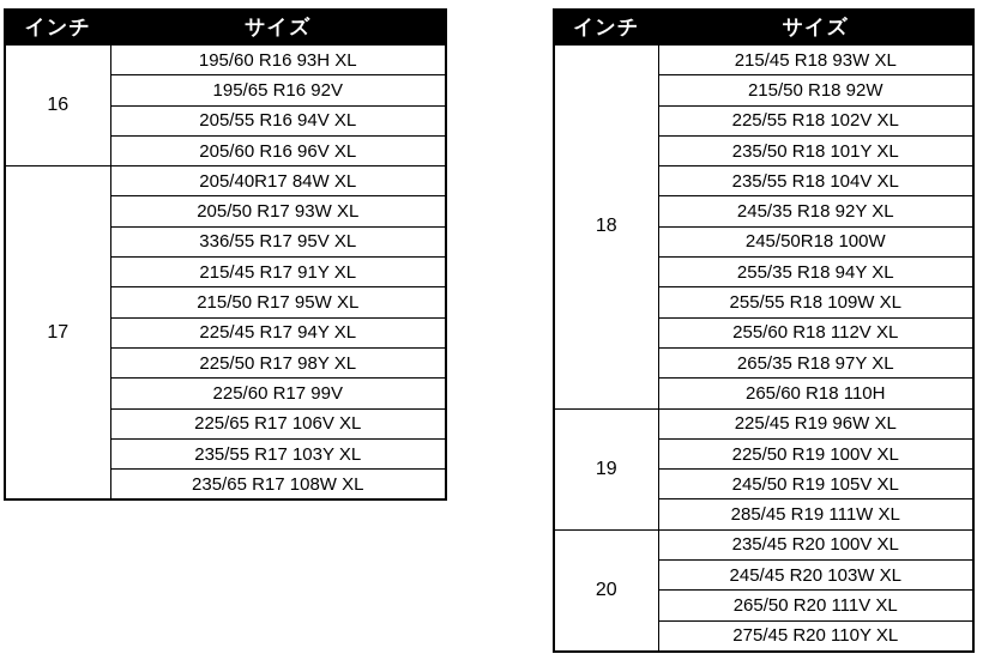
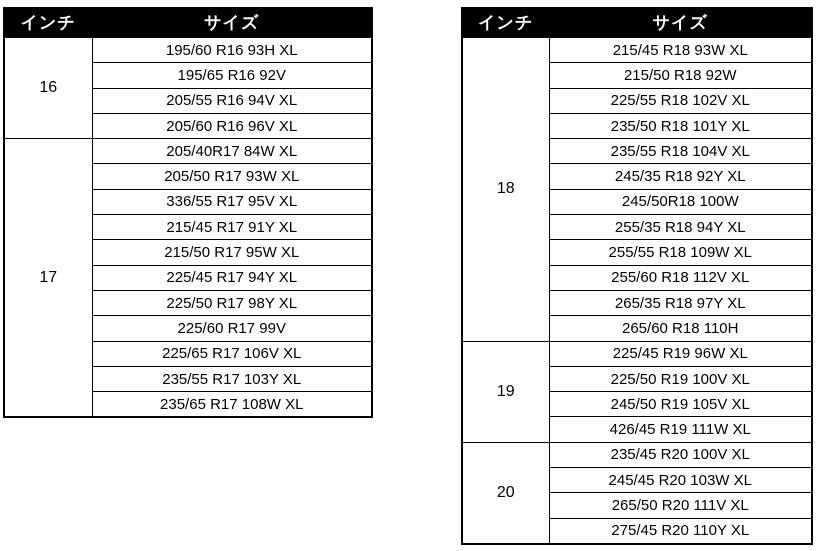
  インチ	サイズ
  16	195/60 R16 93H XL
  195/65 R16 92V
  205/55 R16 94V XL
  205/60 R16 96V XL
  17	205/40R17 84W XL
  205/50 R17 93W XL
  336/55 R17 95V XL
  215/45 R17 91Y XL
  215/50 R17 95W XL
  225/45 R17 94Y XL
  225/50 R17 98Y XL
  225/60 R17 99V
  225/65 R17 106V XL
  235/55 R17 103Y XL
  235/65 R17 108W XL
  インチ	サイズ
  18	215/45 R18 93W XL
  215/50 R18 92W
  225/55 R18 102V XL
  235/50 R18 101Y XL
  235/55 R18 104V XL
  245/35 R18 92Y XL
  245/50R18 100W
  255/35 R18 94Y XL
  255/55 R18 109W XL
  255/60 R18 112V XL
  265/35 R18 97Y XL
  265/60 R18 110H
  19	225/45 R19 96W XL
  225/50 R19 100V XL
  245/50 R19 105V XL
- 285/45 R19 111W XL
+ 426/45 R19 111W XL
  20	235/45 R20 100V XL
  245/45 R20 103W XL
  265/50 R20 111V XL
  275/45 R20 110Y XL
